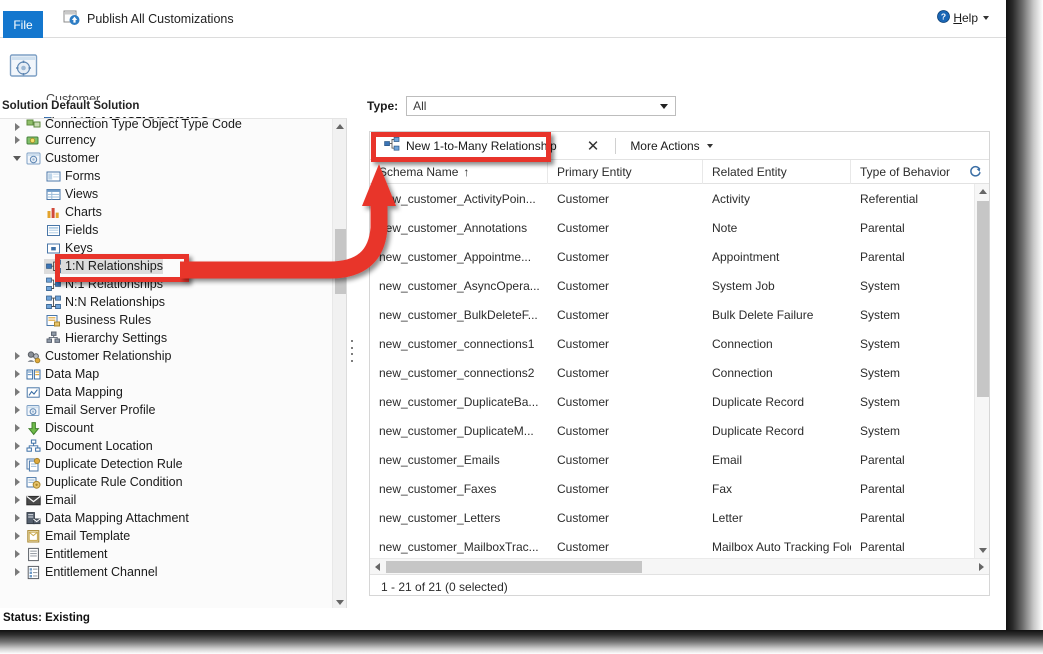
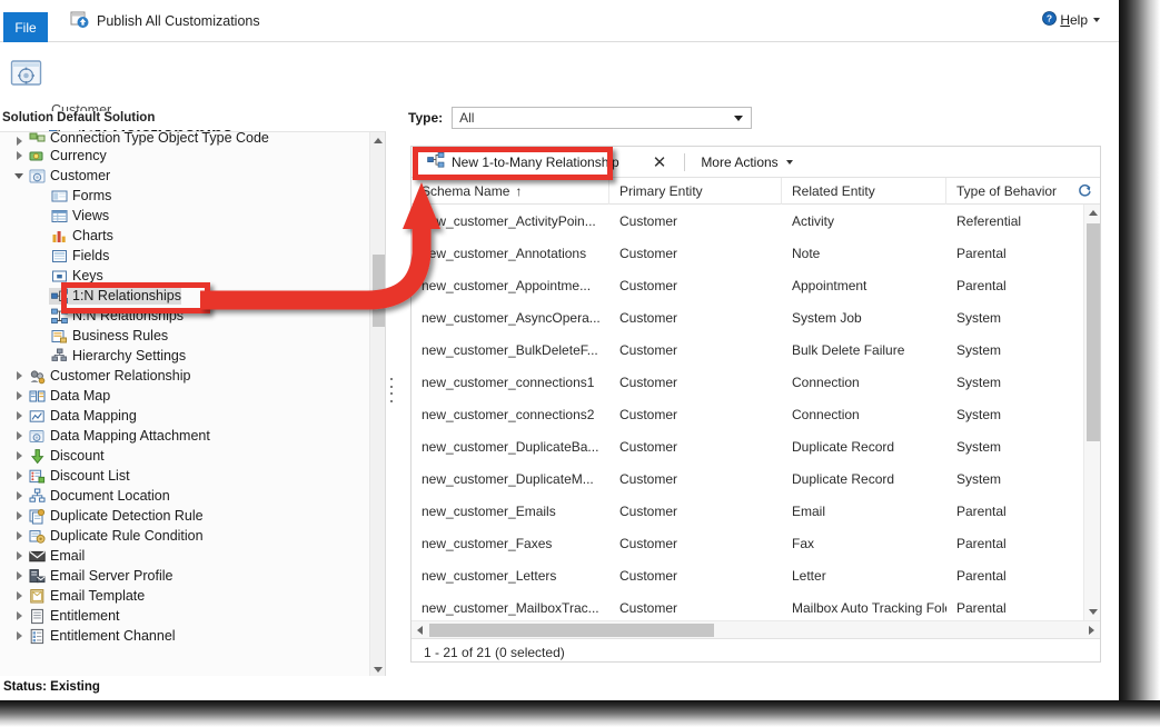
  File
  Publish All Customizations
  ?
  Help
  Customer
  Solution Default Solution
  Connection Type Object Type Code
  Currency
  Customer
  Forms
  Views
  Charts
  Fields
  Keys
  1:N Relationships
- N:1 Relationships
  N:N Relationships
  Business Rules
  Hierarchy Settings
  Customer Relationship
  Data Map
  Data Mapping
- Email Server Profile
+ Data Mapping Attachment
  Discount
+ Discount List
  Document Location
  Duplicate Detection Rule
  Duplicate Rule Condition
  Email
- Data Mapping Attachment
+ Email Server Profile
  Email Template
  Entitlement
  Entitlement Channel
  Type:
  All
  New 1-to-Many Relationship
  ✕
  More Actions
  Schema Name
  ↑
  Primary Entity
  Related Entity
  Type of Behavior
  w_customer_ActivityPoin...
  Customer
  Activity
  Referential
  ew_customer_Annotations
  Customer
  Note
  Parental
  new_customer_Appointme...
  Customer
  Appointment
  Parental
  new_customer_AsyncOpera...
  Customer
  System Job
  System
  new_customer_BulkDeleteF...
  Customer
  Bulk Delete Failure
  System
  new_customer_connections1
  Customer
  Connection
  System
  new_customer_connections2
  Customer
  Connection
  System
  new_customer_DuplicateBa...
  Customer
  Duplicate Record
  System
  new_customer_DuplicateM...
  Customer
  Duplicate Record
  System
  new_customer_Emails
  Customer
  Email
  Parental
  new_customer_Faxes
  Customer
  Fax
  Parental
  new_customer_Letters
  Customer
  Letter
  Parental
  new_customer_MailboxTrac...
  Customer
  Mailbox Auto Tracking Fol
  Parental
  1 - 21 of 21 (0 selected)
  Status: Existing
